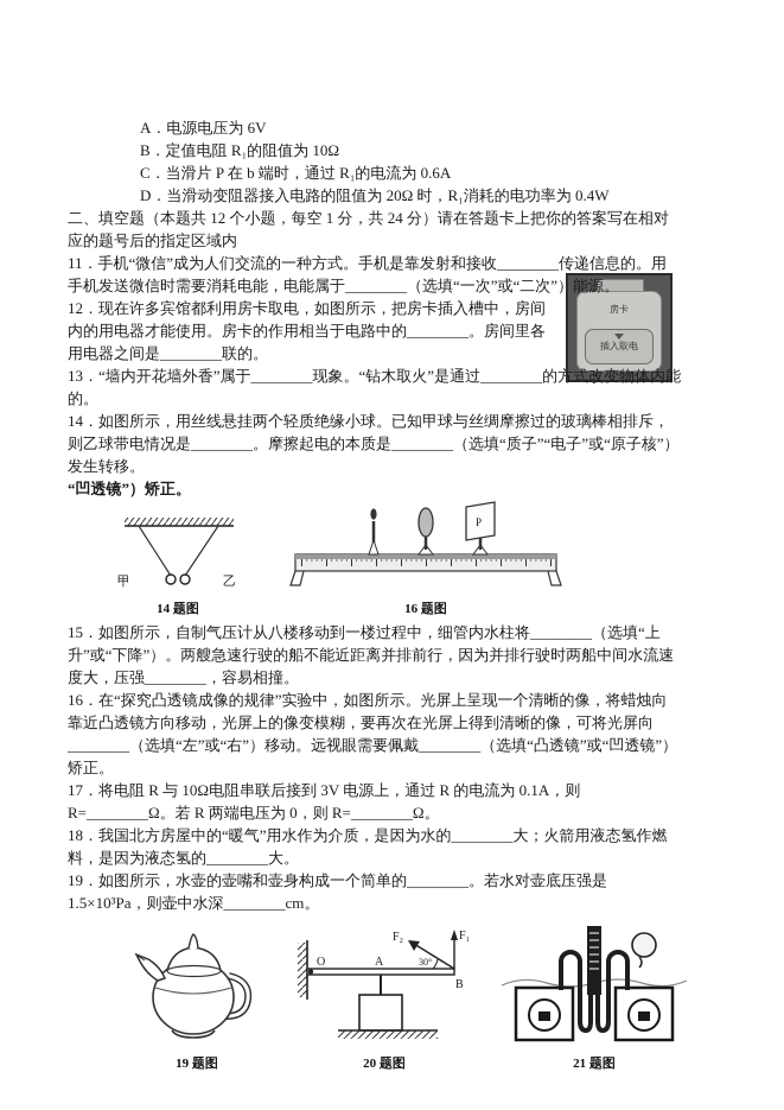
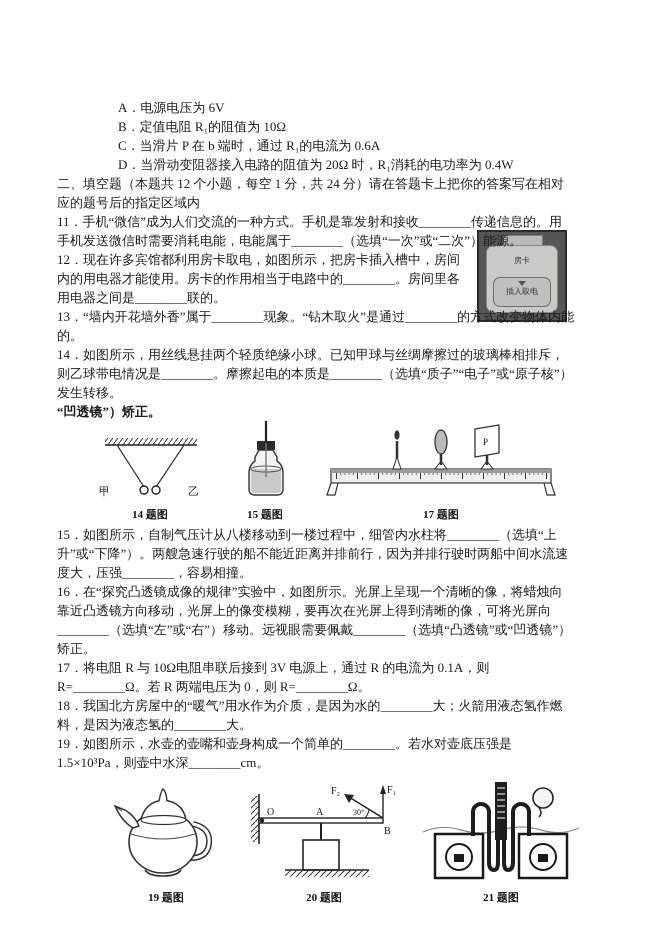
  房卡
  插入取电
  A．电源电压为 6V
  B．定值电阻 R₁的阻值为 10Ω
  C．当滑片 P 在 b 端时，通过 R₁的电流为 0.6A
  D．当滑动变阻器接入电路的阻值为 20Ω 时，R₁消耗的电功率为 0.4W
  二、填空题（本题共 12 个小题，每空 1 分，共 24 分）请在答题卡上把你的答案写在相对应的题号后的指定区域内
  11．手机“微信”成为人们交流的一种方式。手机是靠发射和接收________传递信息的。用手机发送微信时需要消耗电能，电能属于________（选填“一次”或“二次”）能源。
  12．现在许多宾馆都利用房卡取电，如图所示，把房卡插入槽中，房间内的用电器才能使用。房卡的作用相当于电路中的________。房间里各用电器之间是________联的。
  13．“墙内开花墙外香”属于________现象。“钻木取火”是通过________的方式改变物体内能的。
  14．如图所示，用丝线悬挂两个轻质绝缘小球。已知甲球与丝绸摩擦过的玻璃棒相排斥，则乙球带电情况是________。摩擦起电的本质是________（选填“质子”“电子”或“原子核”）发生转移。
  “凹透镜”）矫正。
  甲
  乙
  14 题图
+ 15 题图
  P
- 16 题图
+ 17 题图
  15．如图所示，自制气压计从八楼移动到一楼过程中，细管内水柱将________（选填“上升”或“下降”）。两艘急速行驶的船不能近距离并排前行，因为并排行驶时两船中间水流速度大，压强________，容易相撞。
  16．在“探究凸透镜成像的规律”实验中，如图所示。光屏上呈现一个清晰的像，将蜡烛向靠近凸透镜方向移动，光屏上的像变模糊，要再次在光屏上得到清晰的像，可将光屏向________（选填“左”或“右”）移动。远视眼需要佩戴________（选填“凸透镜”或“凹透镜”）矫正。
  17．将电阻 R 与 10Ω电阻串联后接到 3V 电源上，通过 R 的电流为 0.1A，则 R=________Ω。若 R 两端电压为 0，则 R=________Ω。
  18．我国北方房屋中的“暖气”用水作为介质，是因为水的________大；火箭用液态氢作燃料，是因为液态氢的________大。
  19．如图所示，水壶的壶嘴和壶身构成一个简单的________。若水对壶底压强是 1.5×10³Pa，则壶中水深________cm。
  19 题图
  O
  A
  B
  F₁
  F₂
  30°
  20 题图
  21 题图
